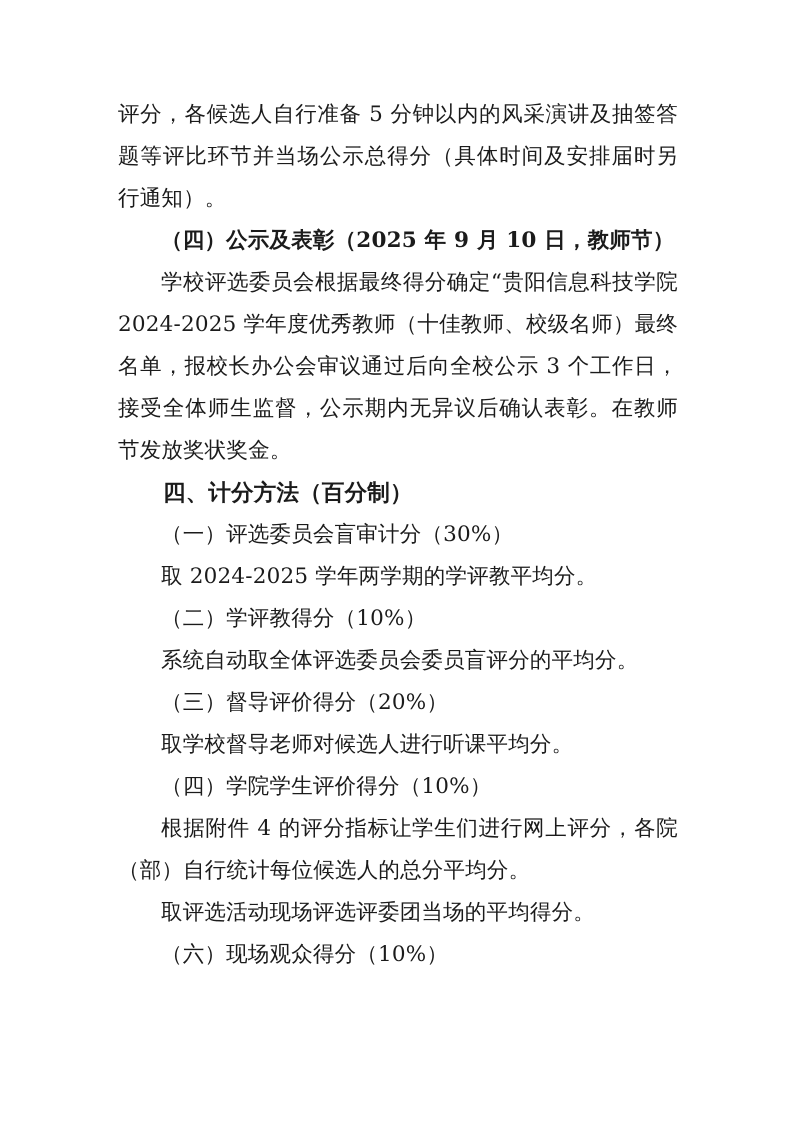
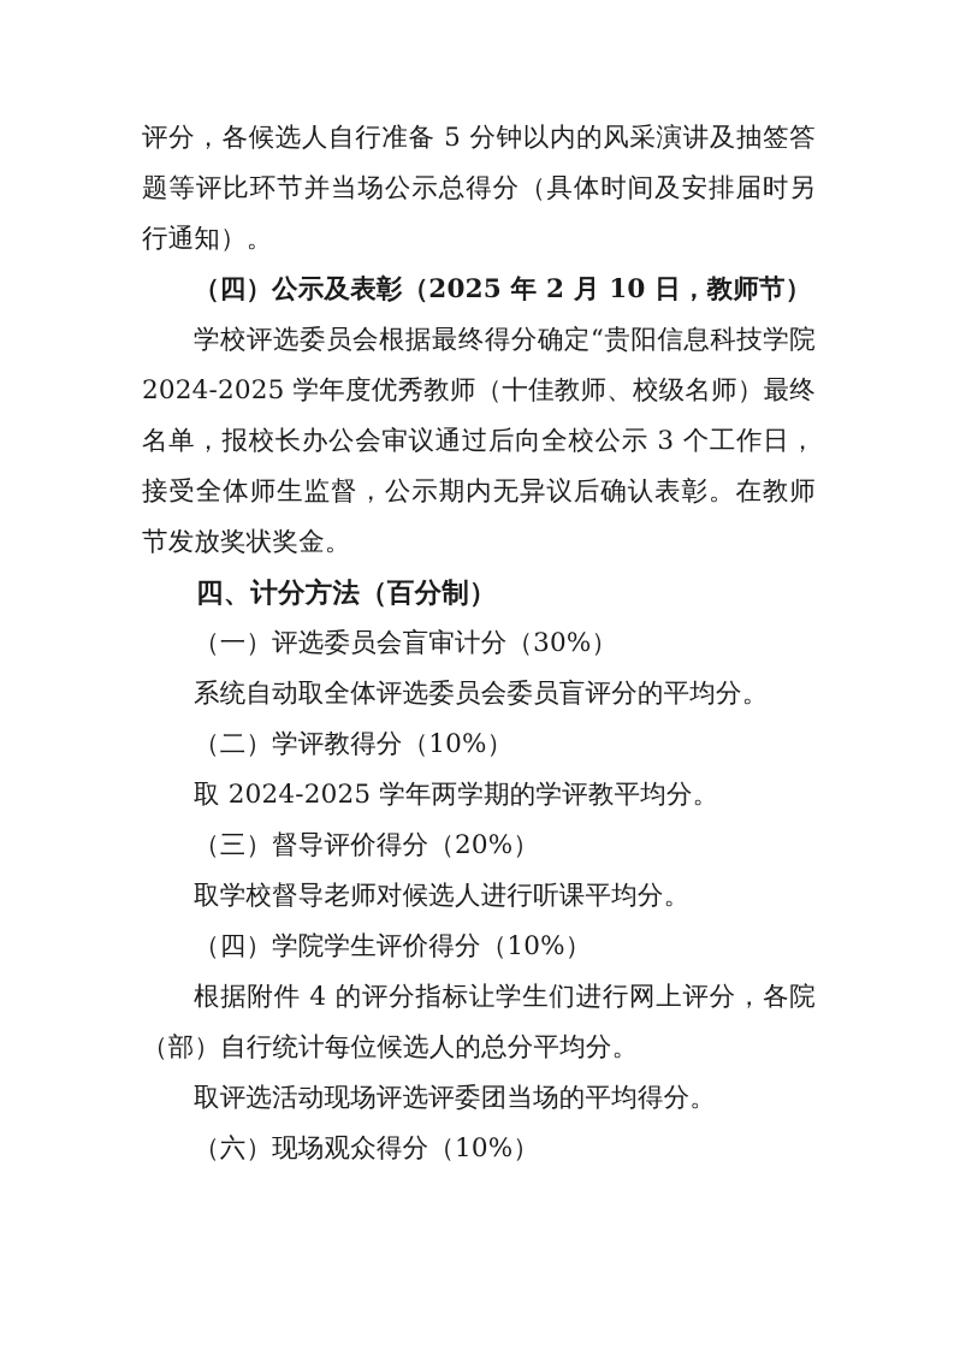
  评分，各候选人自行准备 5 分钟以内的风采演讲及抽签答题等评比环节并当场公示总得分（具体时间及安排届时另行通知）。
- （四）公示及表彰（2025 年 9 月 10 日，教师节）
+ （四）公示及表彰（2025 年 2 月 10 日，教师节）
  学校评选委员会根据最终得分确定“贵阳信息科技学院 2024-2025 学年度优秀教师（十佳教师、校级名师）最终名单，报校长办公会审议通过后向全校公示 3 个工作日，接受全体师生监督，公示期内无异议后确认表彰。在教师节发放奖状奖金。
  四、计分方法（百分制）
  （一）评选委员会盲审计分（30%）
- 取 2024-2025 学年两学期的学评教平均分。
+ 系统自动取全体评选委员会委员盲评分的平均分。
  （二）学评教得分（10%）
- 系统自动取全体评选委员会委员盲评分的平均分。
+ 取 2024-2025 学年两学期的学评教平均分。
  （三）督导评价得分（20%）
  取学校督导老师对候选人进行听课平均分。
  （四）学院学生评价得分（10%）
  根据附件 4 的评分指标让学生们进行网上评分，各院（部）自行统计每位候选人的总分平均分。
  取评选活动现场评选评委团当场的平均得分。
  （六）现场观众得分（10%）
